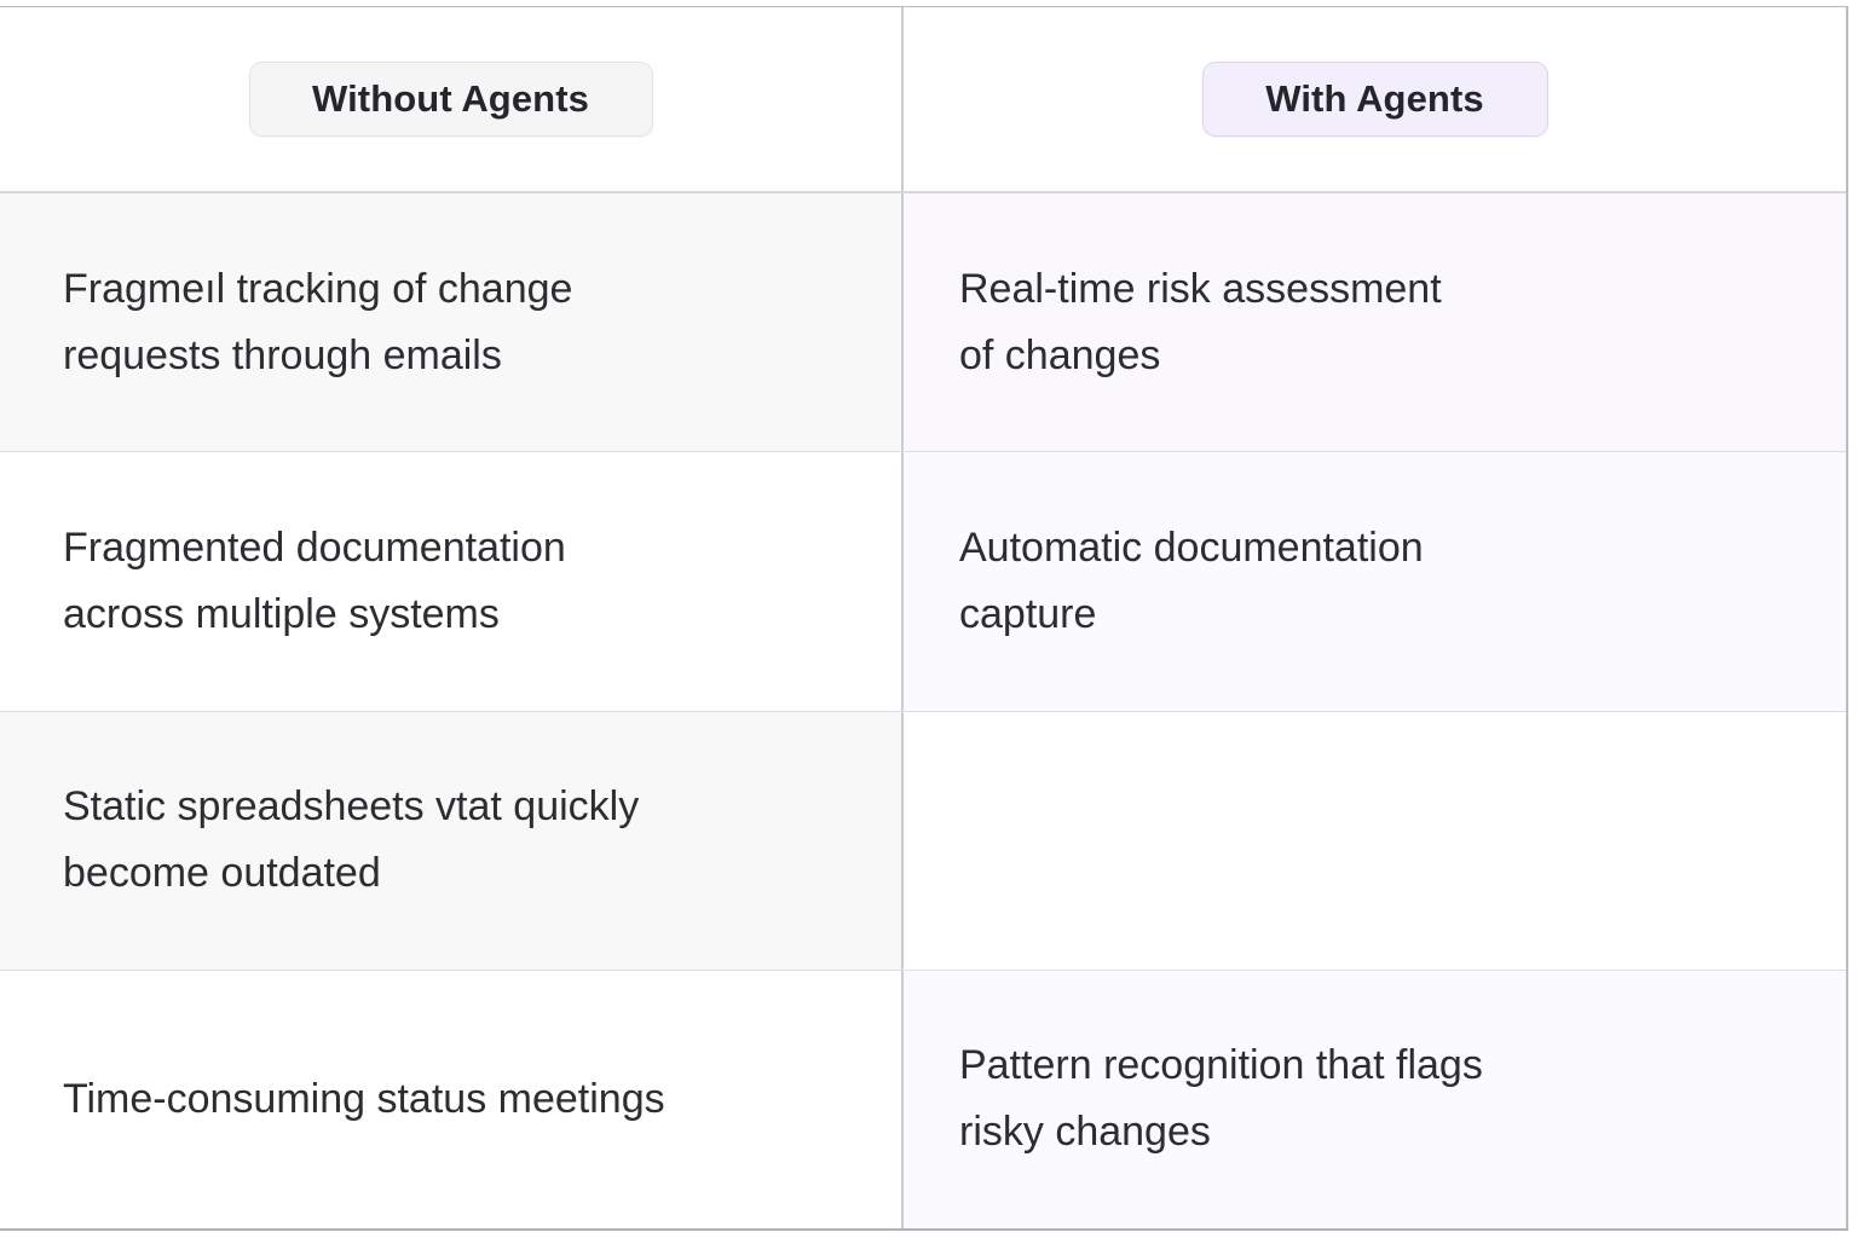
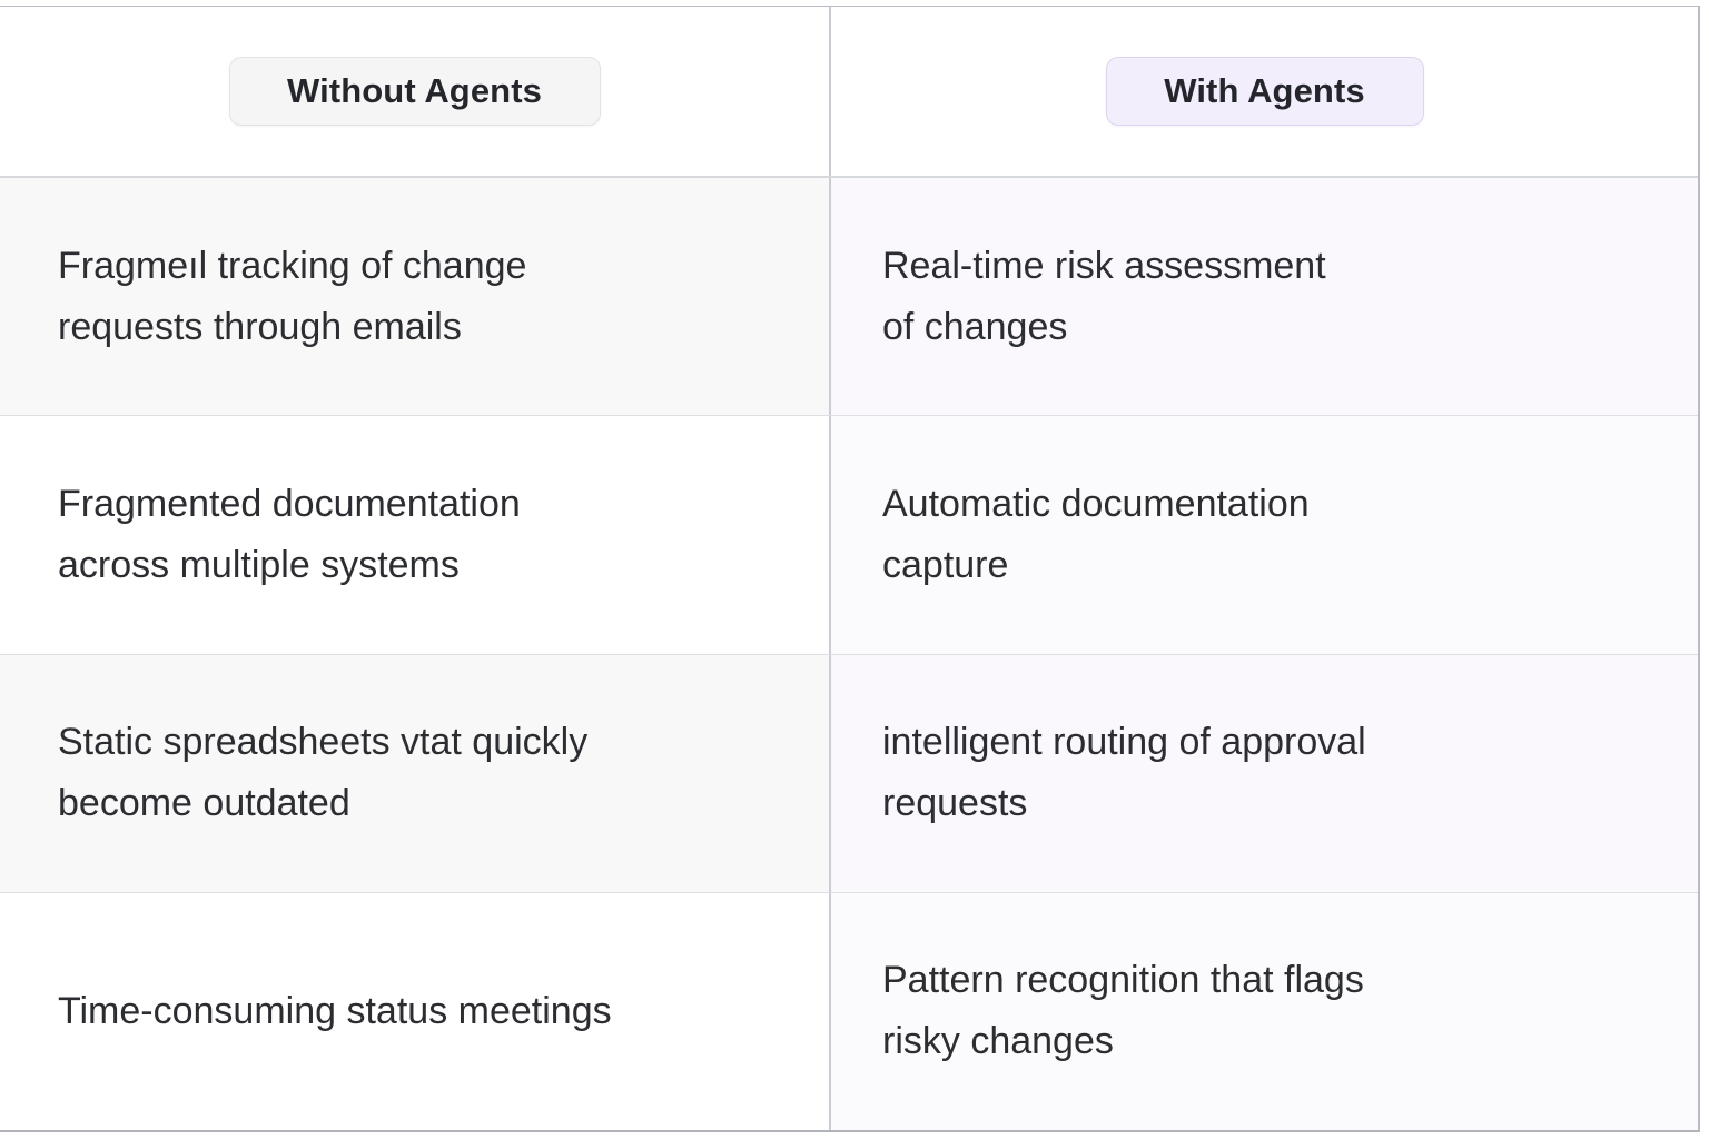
  Without Agents
  With Agents
  Fragmeıl tracking of change
  requests through emails
  Real-time risk assessment
  of changes
  Fragmented documentation
  across multiple systems
  Automatic documentation
  capture
  Static spreadsheets vtat quickly
  become outdated
+ intelligent routing of approval
+ requests
  Time-consuming status meetings
  Pattern recognition that flags
  risky changes
